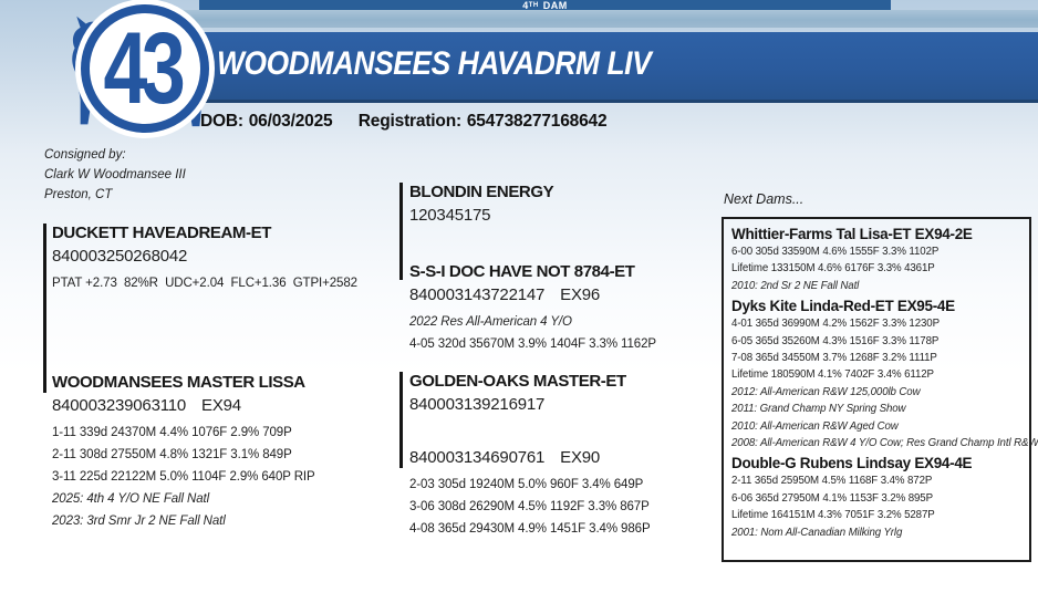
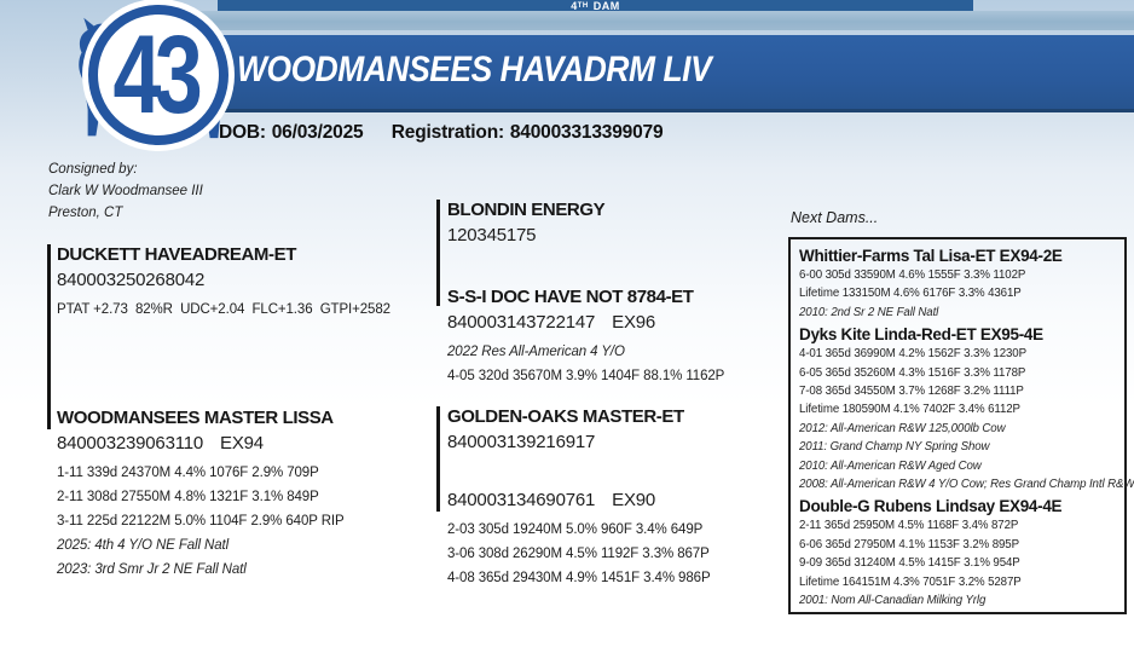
  43
  WOODMANSEES HAVADRM LIV
- DOB: 06/03/2025 Registration: 654738277168642
+ DOB: 06/03/2025 Registration: 840003313399079
  Consigned by:
  Clark W Woodmansee III
  Preston, CT
  DUCKETT HAVEADREAM-ET
  840003250268042
  PTAT +2.73 82%R UDC+2.04 FLC+1.36 GTPI+2582
  WOODMANSEES MASTER LISSA
  840003239063110 EX94
  1-11 339d 24370M 4.4% 1076F 2.9% 709P
  2-11 308d 27550M 4.8% 1321F 3.1% 849P
  3-11 225d 22122M 5.0% 1104F 2.9% 640P RIP
  2025: 4th 4 Y/O NE Fall Natl
  2023: 3rd Smr Jr 2 NE Fall Natl
  BLONDIN ENERGY
  120345175
  S-S-I DOC HAVE NOT 8784-ET
  840003143722147 EX96
  2022 Res All-American 4 Y/O
- 4-05 320d 35670M 3.9% 1404F 3.3% 1162P
+ 4-05 320d 35670M 3.9% 1404F 88.1% 1162P
  GOLDEN-OAKS MASTER-ET
  840003139216917
  840003134690761 EX90
  2-03 305d 19240M 5.0% 960F 3.4% 649P
  3-06 308d 26290M 4.5% 1192F 3.3% 867P
  4-08 365d 29430M 4.9% 1451F 3.4% 986P
  Next Dams...
  Whittier-Farms Tal Lisa-ET EX94-2E
  6-00 305d 33590M 4.6% 1555F 3.3% 1102P
  Lifetime 133150M 4.6% 6176F 3.3% 4361P
  2010: 2nd Sr 2 NE Fall Natl
  Dyks Kite Linda-Red-ET EX95-4E
  4-01 365d 36990M 4.2% 1562F 3.3% 1230P
  6-05 365d 35260M 4.3% 1516F 3.3% 1178P
  7-08 365d 34550M 3.7% 1268F 3.2% 1111P
  Lifetime 180590M 4.1% 7402F 3.4% 6112P
  2012: All-American R&W 125,000lb Cow
  2011: Grand Champ NY Spring Show
  2010: All-American R&W Aged Cow
  2008: All-American R&W 4 Y/O Cow; Res Grand Champ Intl R&W
  Double-G Rubens Lindsay EX94-4E
  2-11 365d 25950M 4.5% 1168F 3.4% 872P
  6-06 365d 27950M 4.1% 1153F 3.2% 895P
+ 9-09 365d 31240M 4.5% 1415F 3.1% 954P
  Lifetime 164151M 4.3% 7051F 3.2% 5287P
  2001: Nom All-Canadian Milking Yrlg
